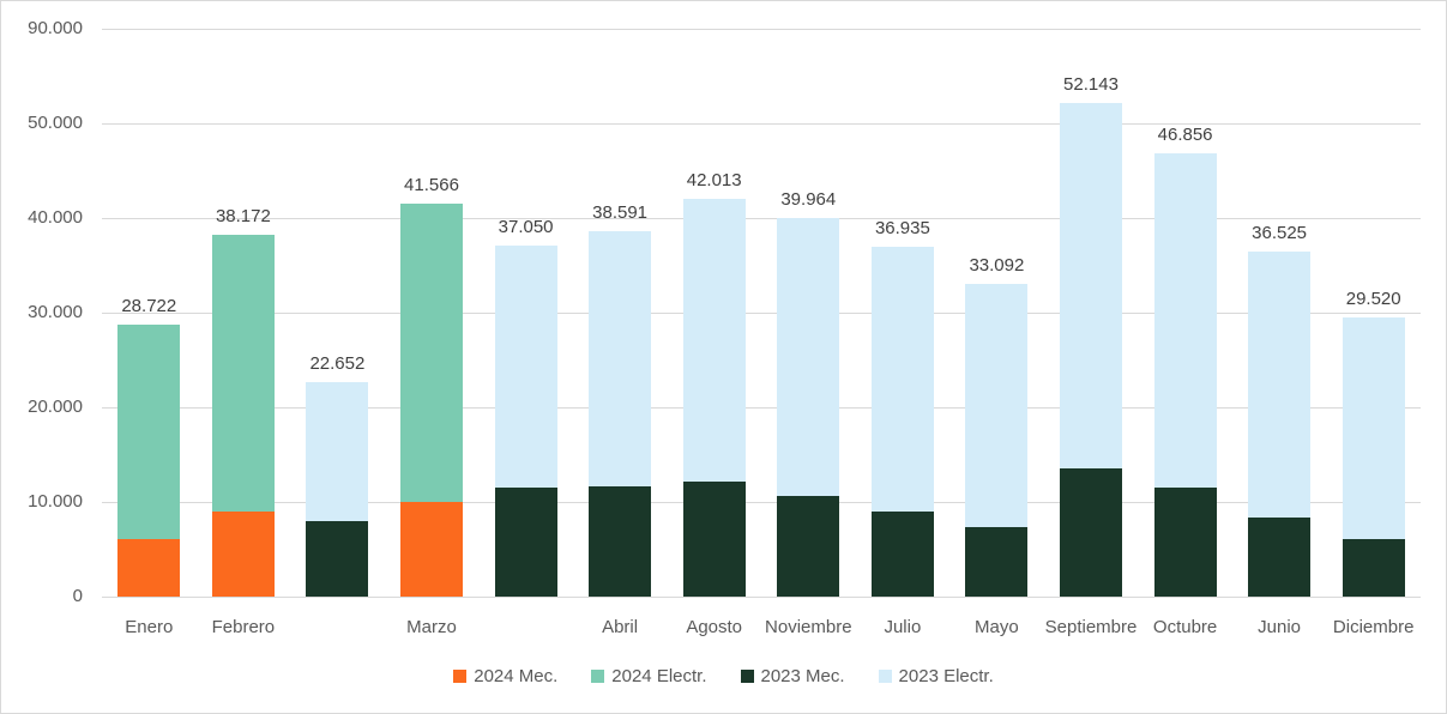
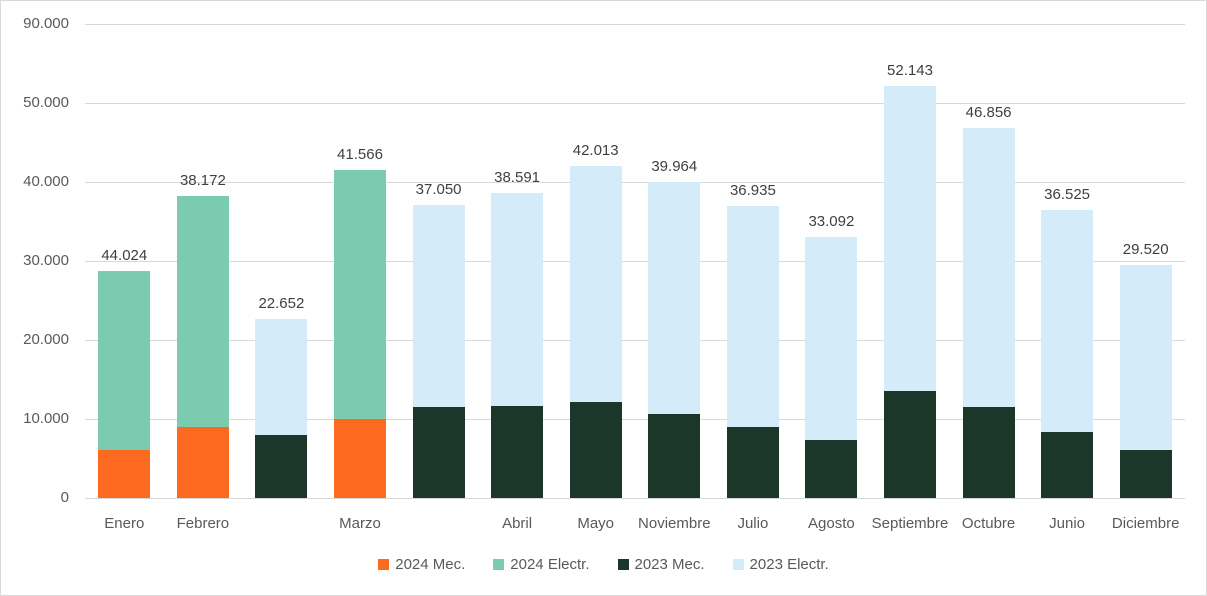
  0
  10.000
  20.000
  30.000
  40.000
  50.000
  90.000
- 28.722
+ 44.024
  38.172
  22.652
  41.566
  37.050
  38.591
  42.013
  39.964
  36.935
  33.092
  52.143
  46.856
  36.525
  29.520
  Enero
  Febrero
  Marzo
  Abril
- Agosto
+ Mayo
  Noviembre
  Julio
- Mayo
+ Agosto
  Septiembre
  Octubre
  Junio
  Diciembre
  2024 Mec.
  2024 Electr.
  2023 Mec.
  2023 Electr.
